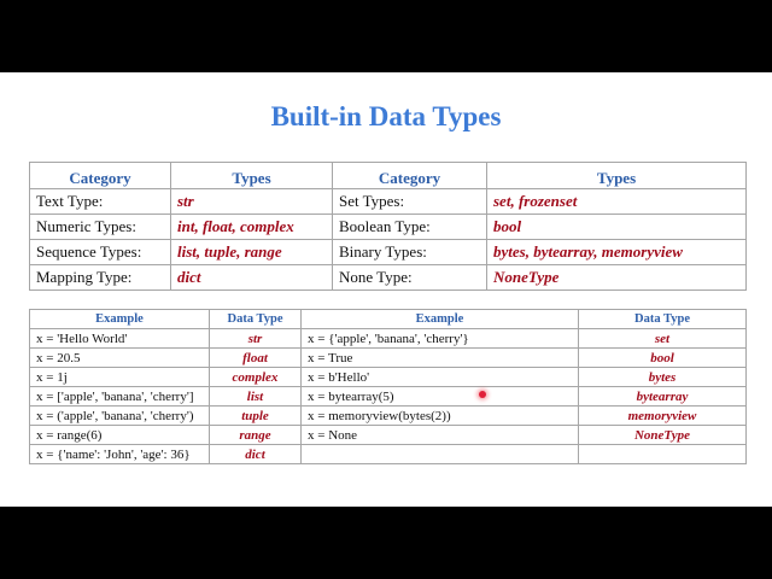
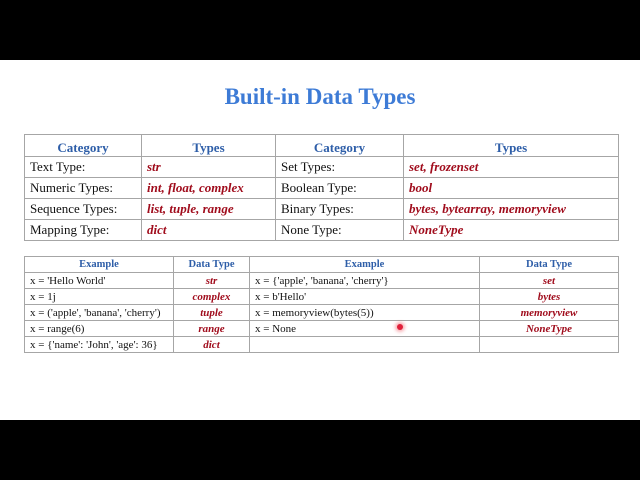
  Built-in Data Types
  Category	Types	Category	Types
  Text Type:	str	Set Types:	set, frozenset
  Numeric Types:	int, float, complex	Boolean Type:	bool
  Sequence Types:	list, tuple, range	Binary Types:	bytes, bytearray, memoryview
  Mapping Type:	dict	None Type:	NoneType
  Example	Data Type	Example	Data Type
  x = 'Hello World'	str	x = {'apple', 'banana', 'cherry'}	set
- x = 20.5	float	x = True	bool
  x = 1j	complex	x = b'Hello'	bytes
- x = ['apple', 'banana', 'cherry']	list	x = bytearray(5)	bytearray
- x = ('apple', 'banana', 'cherry')	tuple	x = memoryview(bytes(2))	memoryview
+ x = ('apple', 'banana', 'cherry')	tuple	x = memoryview(bytes(5))	memoryview
  x = range(6)	range	x = None	NoneType
  x = {'name': 'John', 'age': 36}	dict
